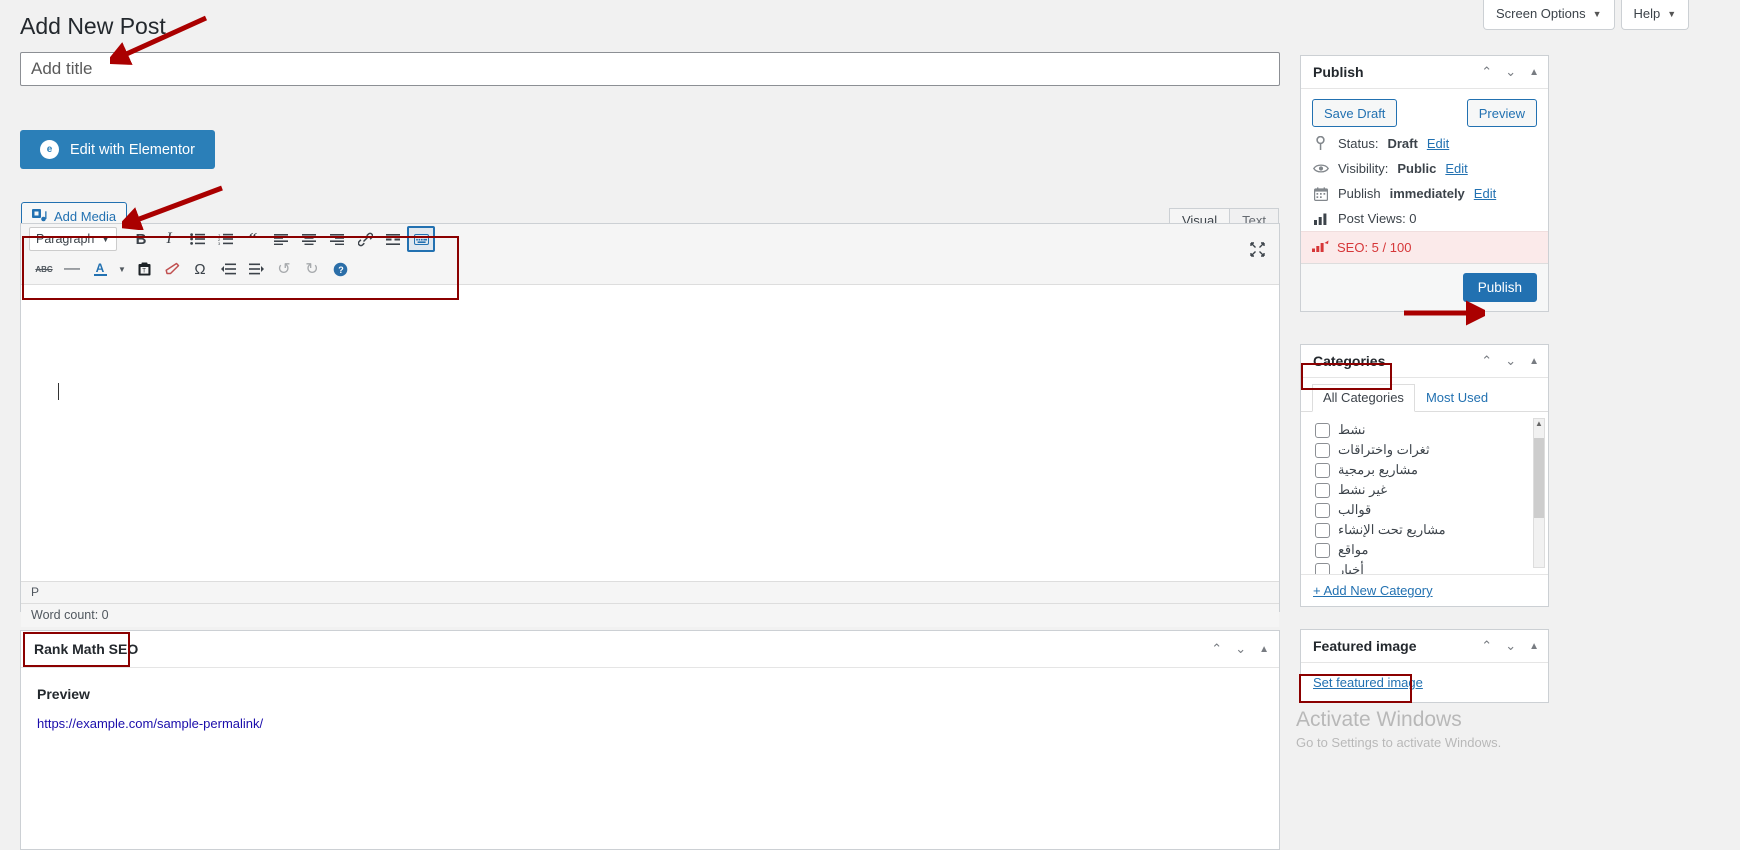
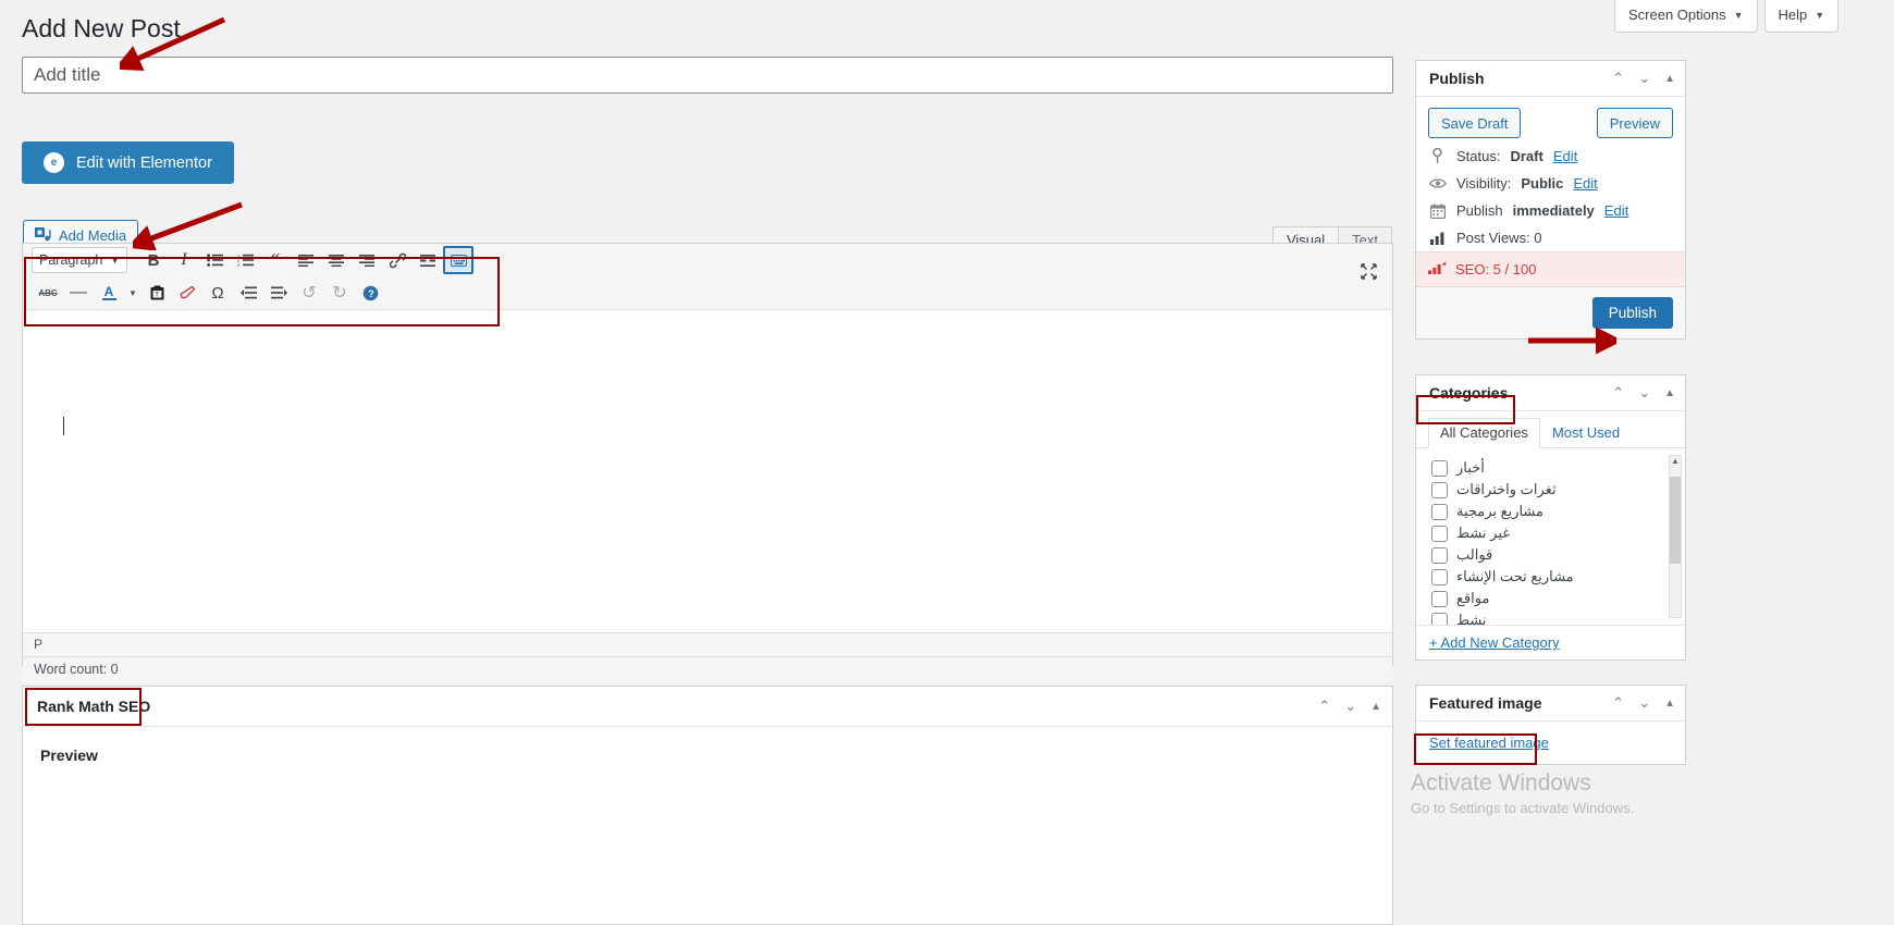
  Screen Options
  ▼
  Help
  ▼
  Add New Post
  Add title
  e
  Edit with Elementor
  Add Media
  Visual
  Text
  Paragraph
  ▼
  B
  I
  “
  ABC
  —
  A
  ▼
  Ω
  ↺
  ↻
  ?
  P
  Word count: 0
  Rank Math SEO
  ⌃
  ⌄
  ▲
  Preview
- https://example.com/sample-permalink/
  Publish
  ⌃
  ⌄
  ▲
  Save Draft
  Preview
  Status:
  Draft
  Edit
  Visibility:
  Public
  Edit
  Publish
  immediately
  Edit
  Post Views: 0
  SEO: 5 / 100
  Publish
  Categories
  ⌃
  ⌄
  ▲
  All Categories
  Most Used
  ▲
- نشط
+ أخبار
  ثغرات واختراقات
  مشاريع برمجية
  غير نشط
  قوالب
  مشاريع تحت الإنشاء
  مواقع
- أخبار
+ نشط
  + Add New Category
  Featured image
  ⌃
  ⌄
  ▲
  Set featured image
  Activate Windows
  Go to Settings to activate Windows.
